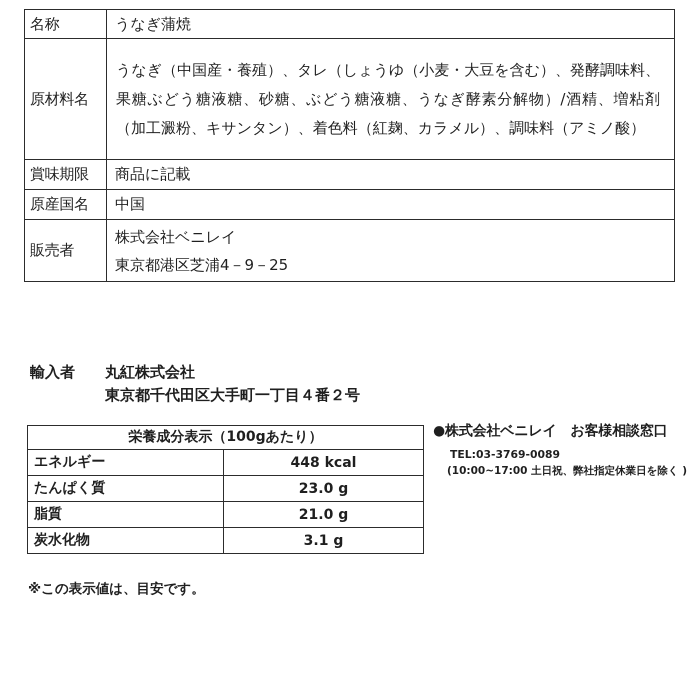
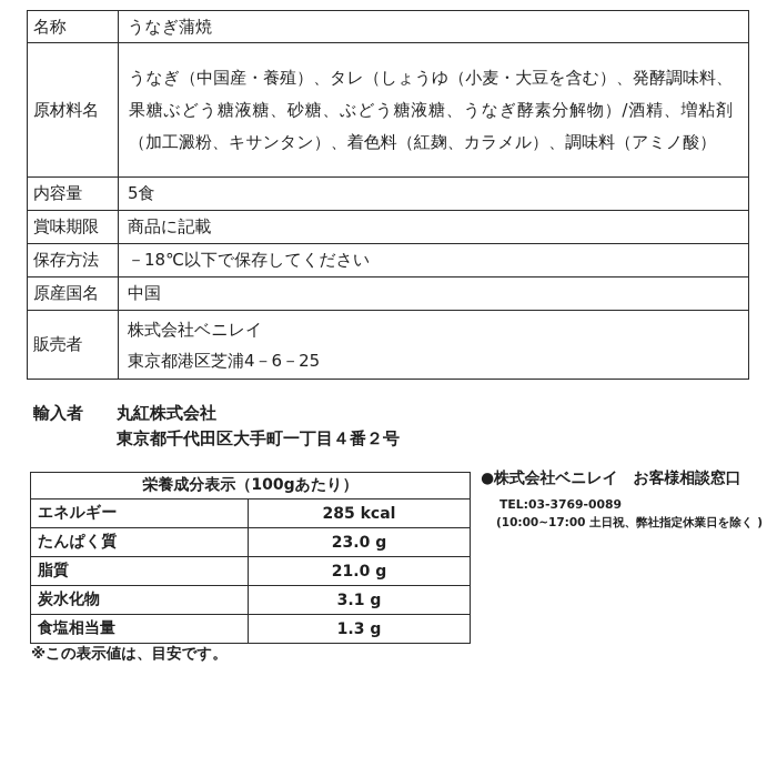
  名称	うなぎ蒲焼
  原材料名	うなぎ（中国産・養殖）、タレ（しょうゆ（小麦・大豆を含む）、発酵調味料、果糖ぶどう糖液糖、砂糖、ぶどう糖液糖、うなぎ酵素分解物）/酒精、増粘剤（加工澱粉、キサンタン）、着色料（紅麹、カラメル）、調味料（アミノ酸）
+ 内容量	5食
  賞味期限	商品に記載
+ 保存方法	－18℃以下で保存してください
  原産国名	中国
- 販売者	株式会社ベニレイ 東京都港区芝浦4－9－25
+ 販売者	株式会社ベニレイ 東京都港区芝浦4－6－25
  輸入者
  丸紅株式会社
  東京都千代田区大手町一丁目４番２号
  栄養成分表示（100gあたり）
- エネルギー	448 kcal
+ エネルギー	285 kcal
  たんぱく質	23.0 g
  脂質	21.0 g
  炭水化物	3.1 g
+ 食塩相当量	1.3 g
  ※この表示値は、目安です。
  ●株式会社ベニレイ お客様相談窓口
  TEL:03-3769-0089
  (10:00~17:00 土日祝、弊社指定休業日を除く )
